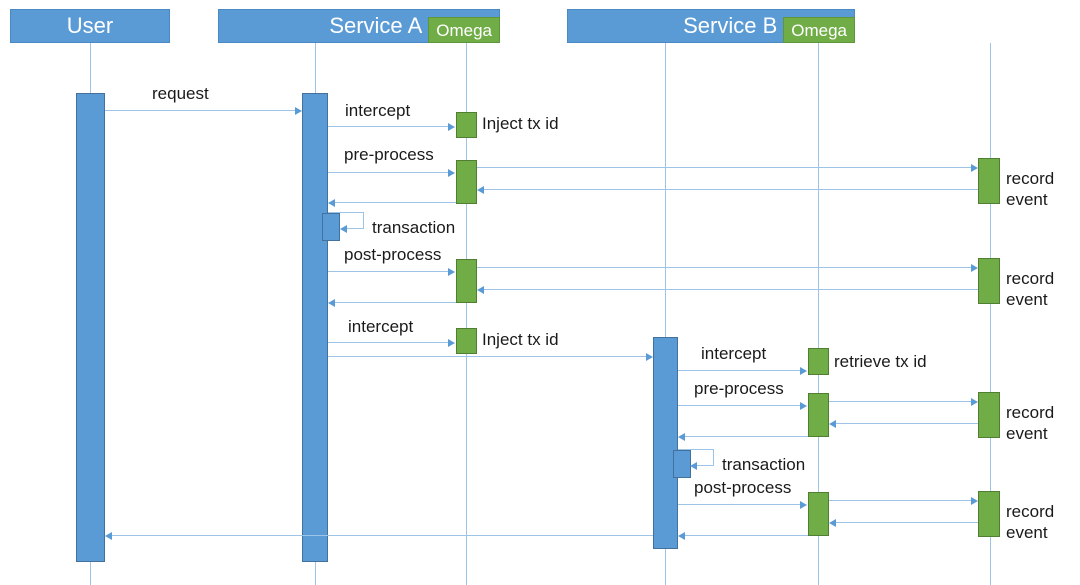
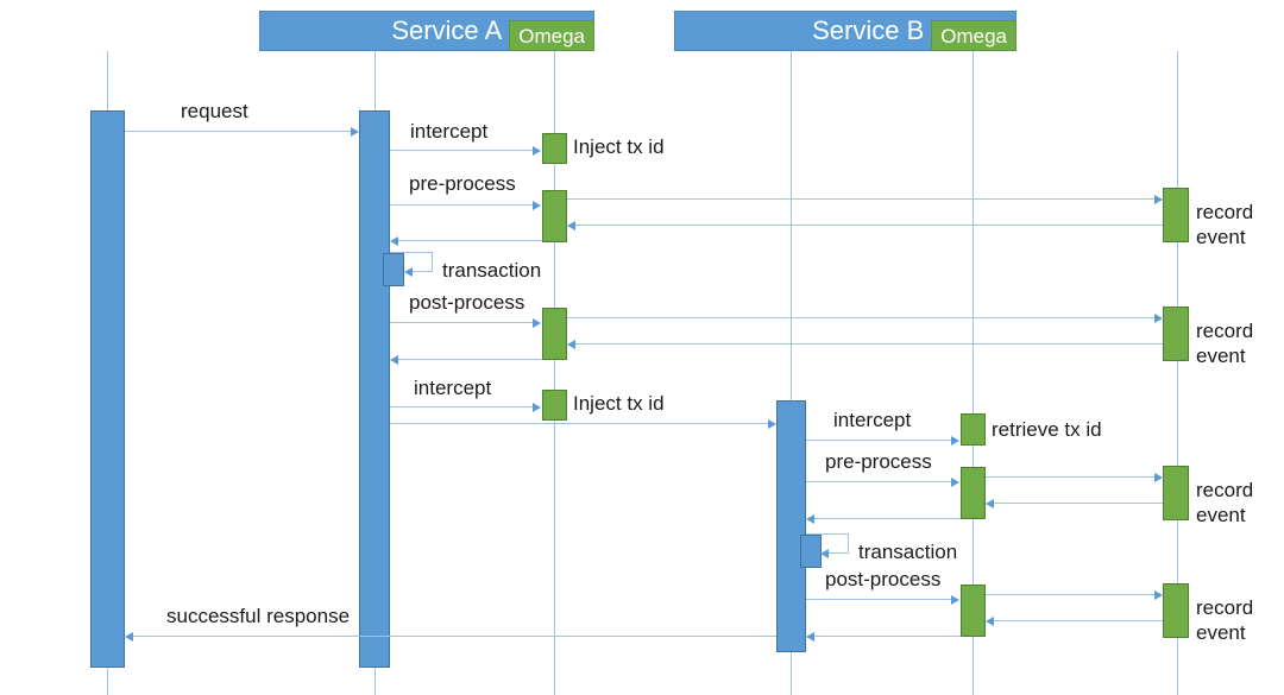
- User
  Service A
  Omega
  Service B
  Omega
  request
  intercept
  Inject tx id
  pre-process
  record
  event
  transaction
  post-process
  record
  event
  intercept
  Inject tx id
  intercept
  retrieve tx id
  pre-process
  record
  event
  transaction
  post-process
  record
  event
+ successful response
